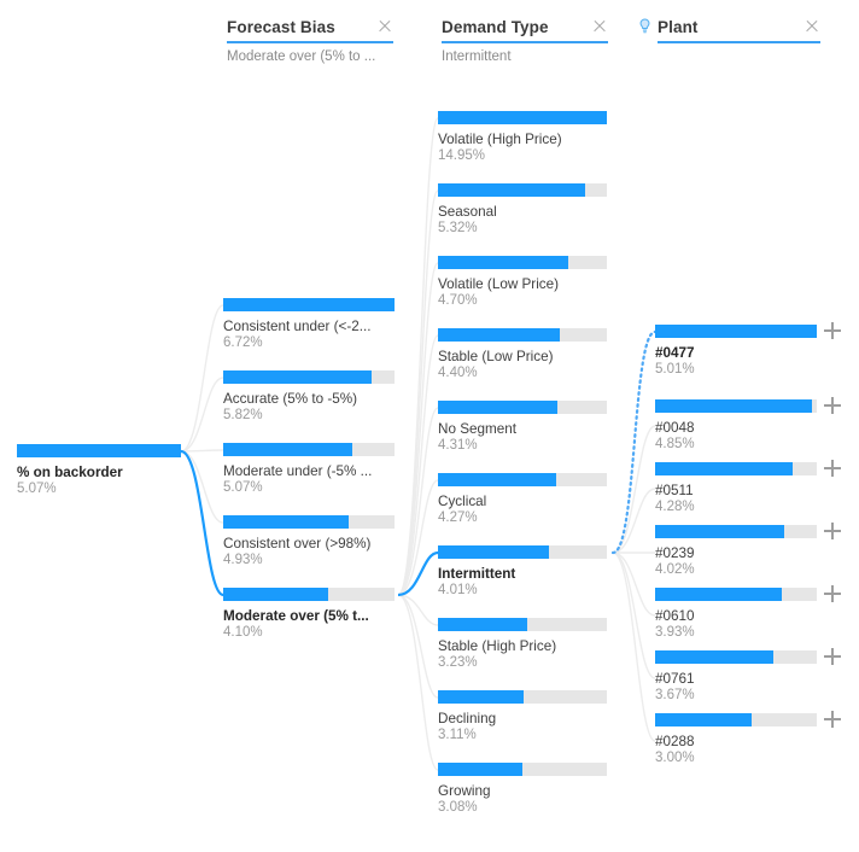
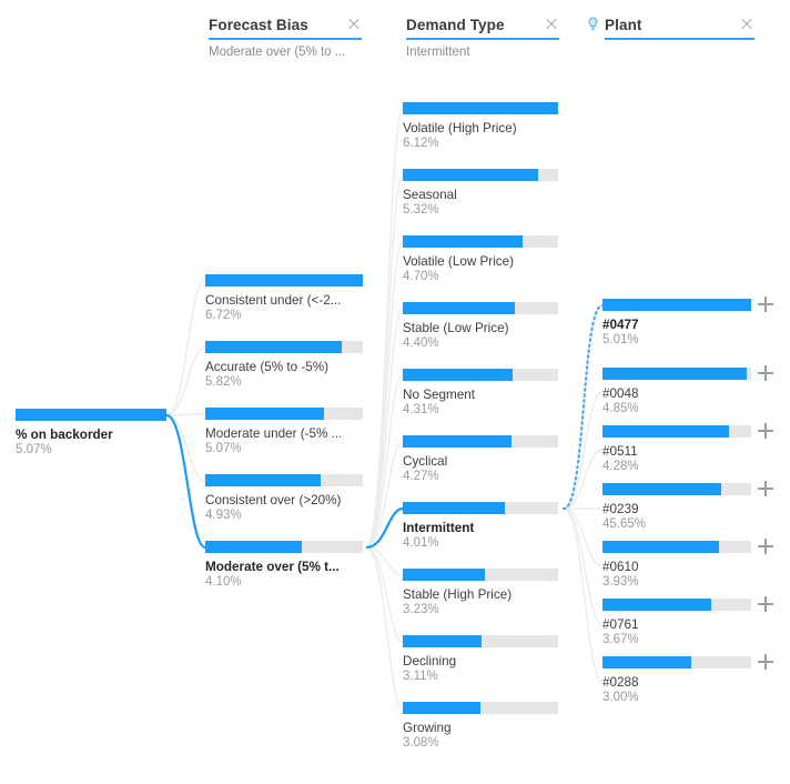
  Forecast Bias
  Moderate over (5% to ...
  Demand Type
  Intermittent
  Plant
  % on backorder
  5.07%
  Consistent under (<-2...
  6.72%
  Accurate (5% to -5%)
  5.82%
  Moderate under (-5% ...
  5.07%
- Consistent over (>98%)
+ Consistent over (>20%)
  4.93%
  Moderate over (5% t...
  4.10%
  Volatile (High Price)
- 14.95%
+ 6.12%
  Seasonal
  5.32%
  Volatile (Low Price)
  4.70%
  Stable (Low Price)
  4.40%
  No Segment
  4.31%
  Cyclical
  4.27%
  Intermittent
  4.01%
  Stable (High Price)
  3.23%
  Declining
  3.11%
  Growing
  3.08%
  #0477
  5.01%
  #0048
  4.85%
  #0511
  4.28%
  #0239
- 4.02%
+ 45.65%
  #0610
  3.93%
  #0761
  3.67%
  #0288
  3.00%
